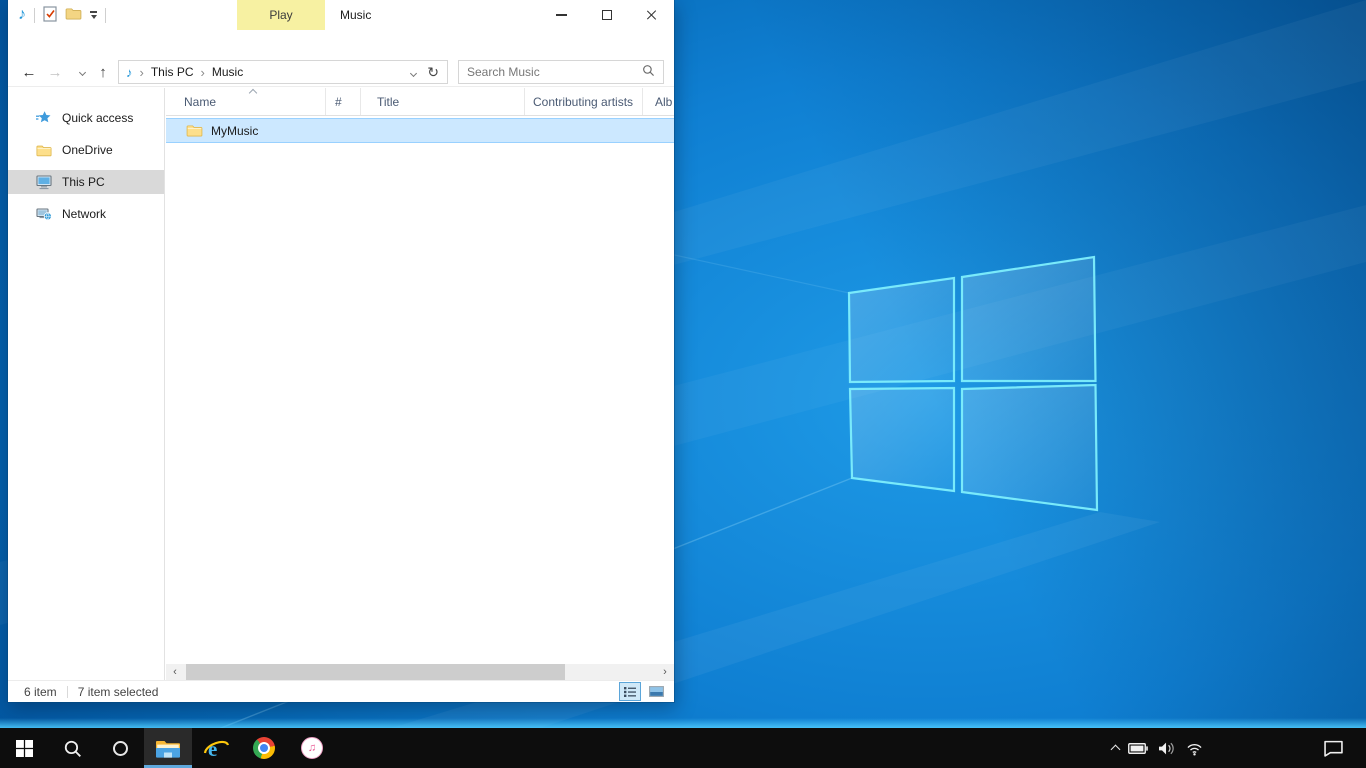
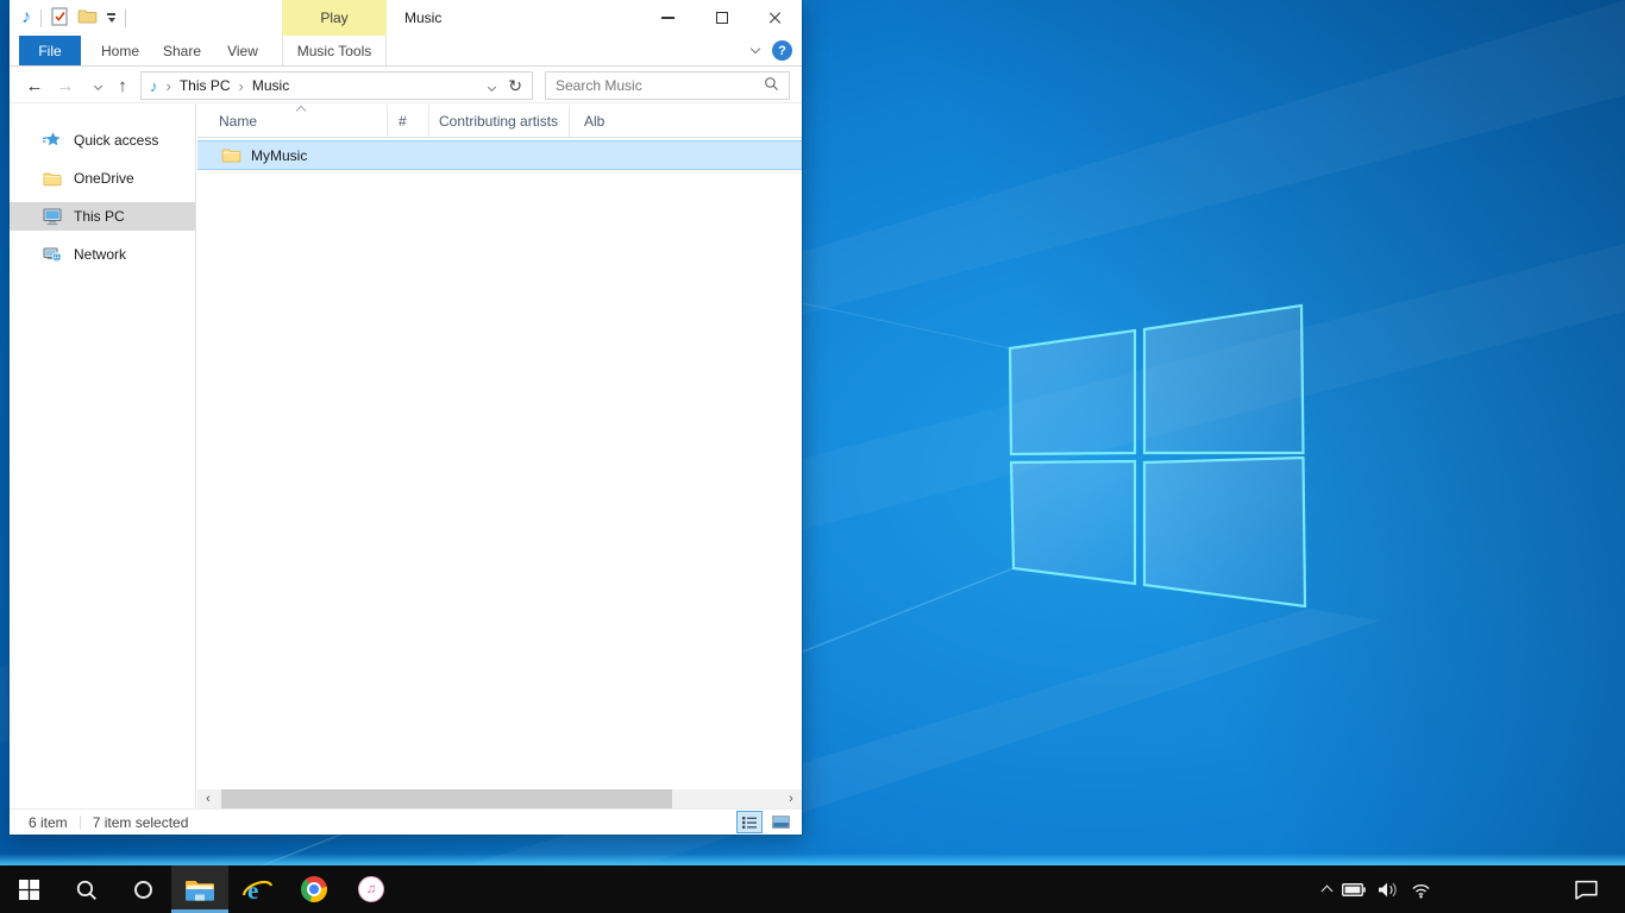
  ♪
  Play
  Music
+ File
+ Home
+ Share
+ View
+ Music Tools
+ ?
  ←
  →
  ↑
  ♪
  ›
  This PC
  ›
  Music
  ↻
  Search Music
  Quick access
  OneDrive
  This PC
  Network
  Name
  #
- Title
  Contributing artists
  Alb
  MyMusic
  ‹
  ›
  6 item
  7 item selected
  e
  ♫
